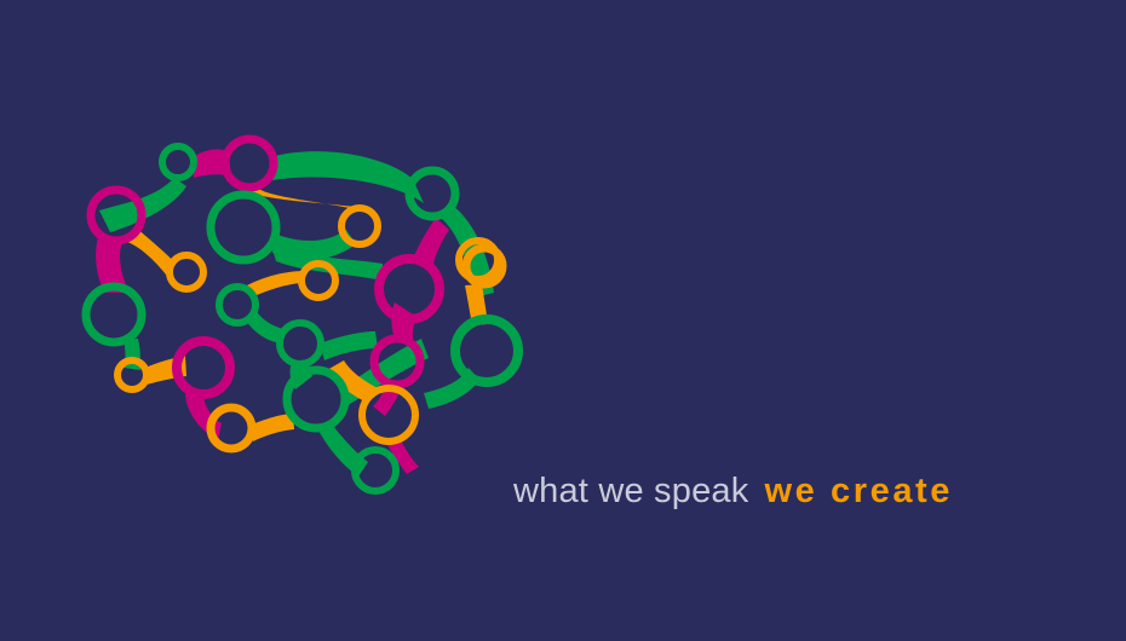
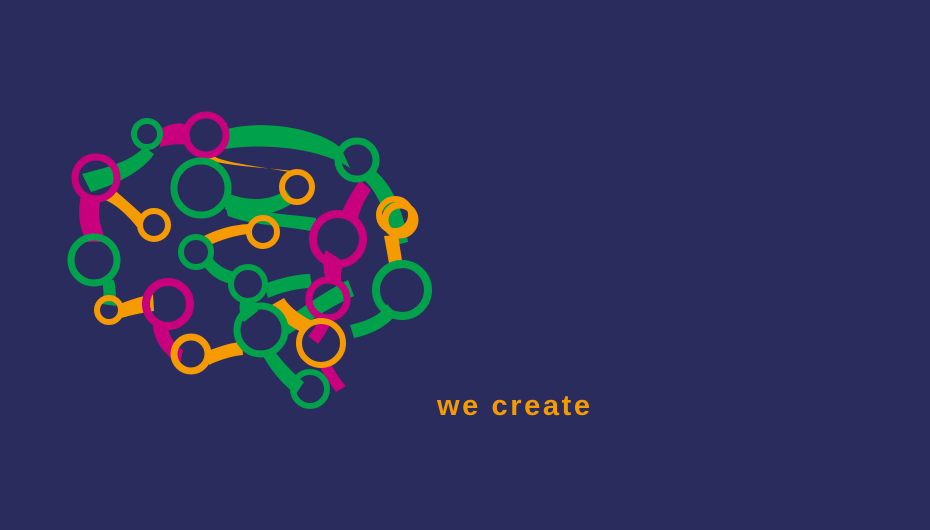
- what we speak
  we create
